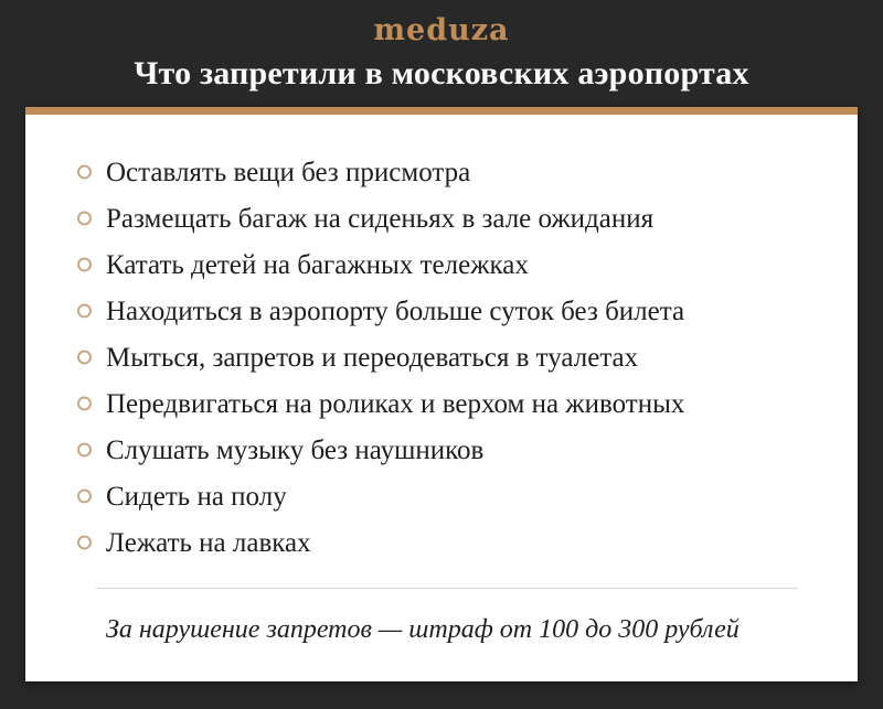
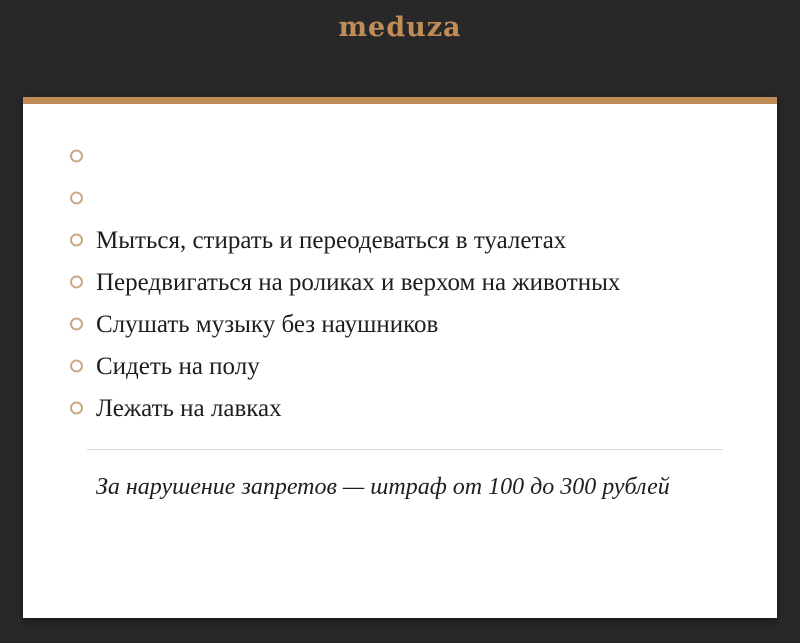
  meduza
- Что запретили в московских аэропортах
- Оставлять вещи без присмотра
- Размещать багаж на сиденьях в зале ожидания
- Катать детей на багажных тележках
- Находиться в аэропорту больше суток без билета
- Мыться, запретов и переодеваться в туалетах
+ Мыться, стирать и переодеваться в туалетах
  Передвигаться на роликах и верхом на животных
  Слушать музыку без наушников
  Сидеть на полу
  Лежать на лавках
  За нарушение запретов — штраф от 100 до 300 рублей
